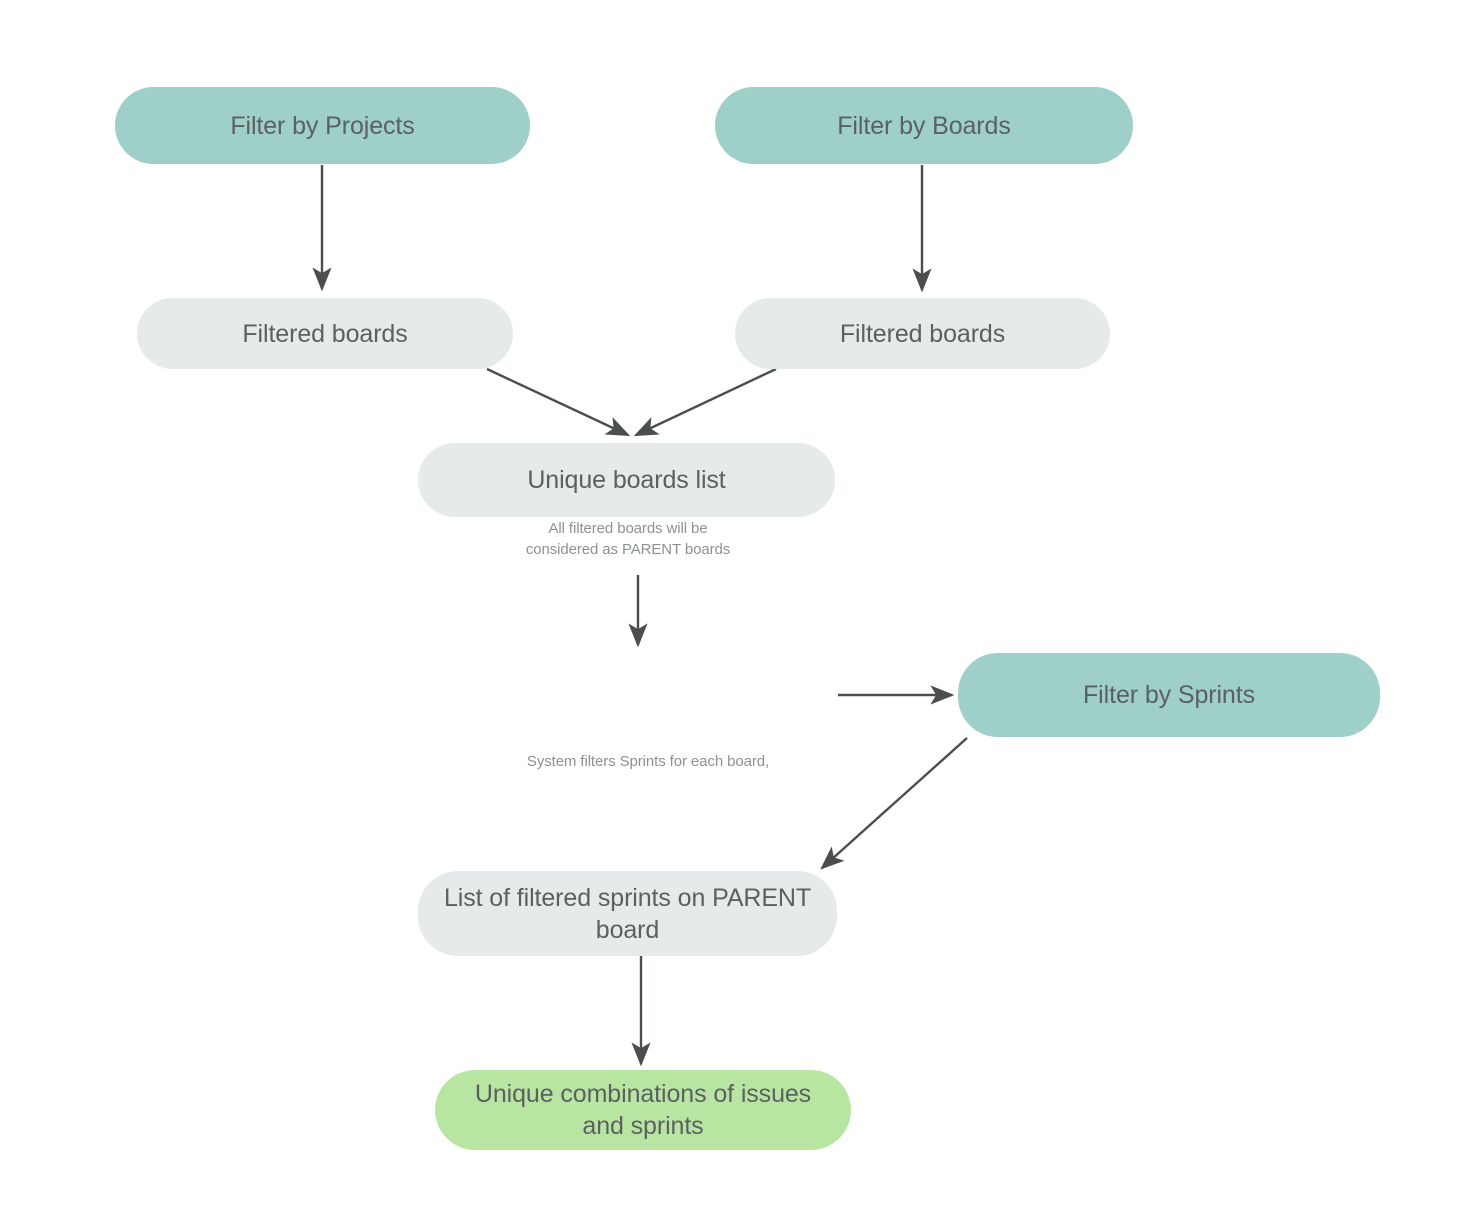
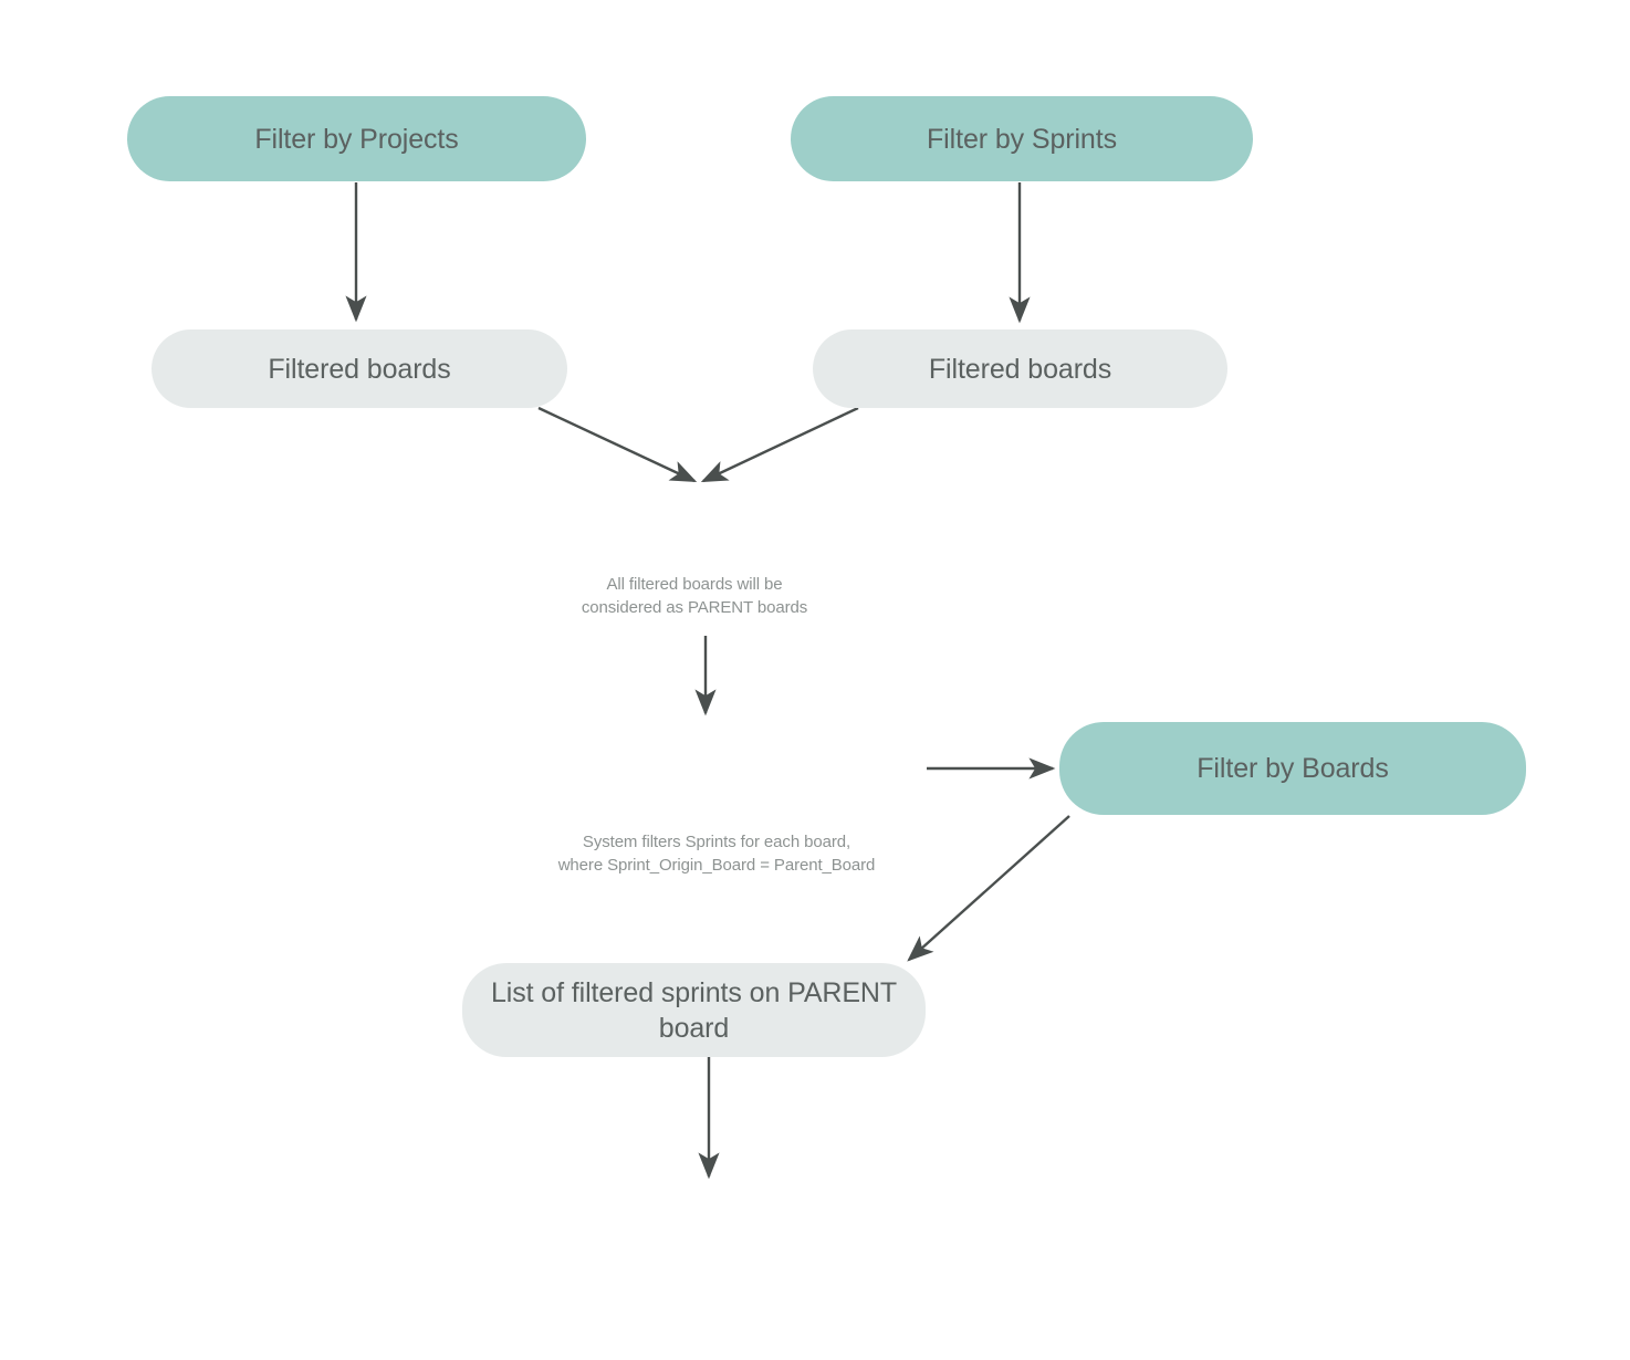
  Filter by Projects
- Filter by Boards
+ Filter by Sprints
  Filtered boards
  Filtered boards
- Unique boards list
  All filtered boards will be
  considered as PARENT boards
- Filter by Sprints
+ Filter by Boards
  System filters Sprints for each board,
+ where Sprint_Origin_Board = Parent_Board
  List of filtered sprints on PARENT board
- Unique combinations of issues and sprints
